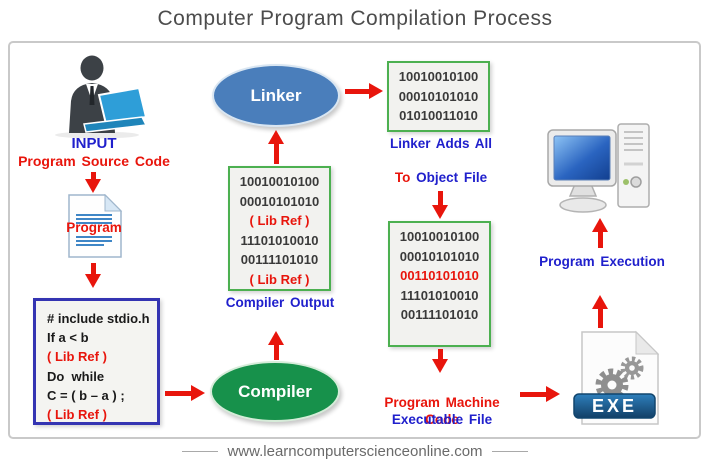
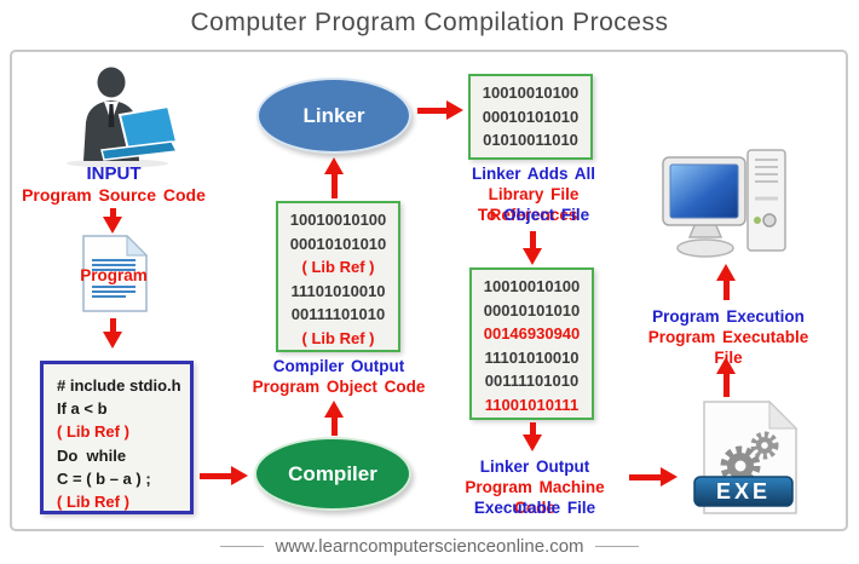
  Computer Program Compilation Process
  INPUT
  Program Source Code
  Program
  # include stdio.h
  If a < b
  ( Lib Ref )
  Do while
  C = ( b – a ) ;
  ( Lib Ref )
  Linker
  10010010100
  00010101010
  ( Lib Ref )
  11101010010
  00111101010
  ( Lib Ref )
  Compiler Output
+ Program Object Code
  Compiler
  10010010100
  00010101010
  01010011010
  Linker Adds All
+ Library File References
  To Object File
  10010010100
  00010101010
- 00110101010
+ 00146930940
  11101010010
  00111101010
+ 11001010111
+ Linker Output
  Program Machine Code
  Executable File
  Program Execution
+ Program Executable File
  EXE
  www.learncomputerscienceonline.com
